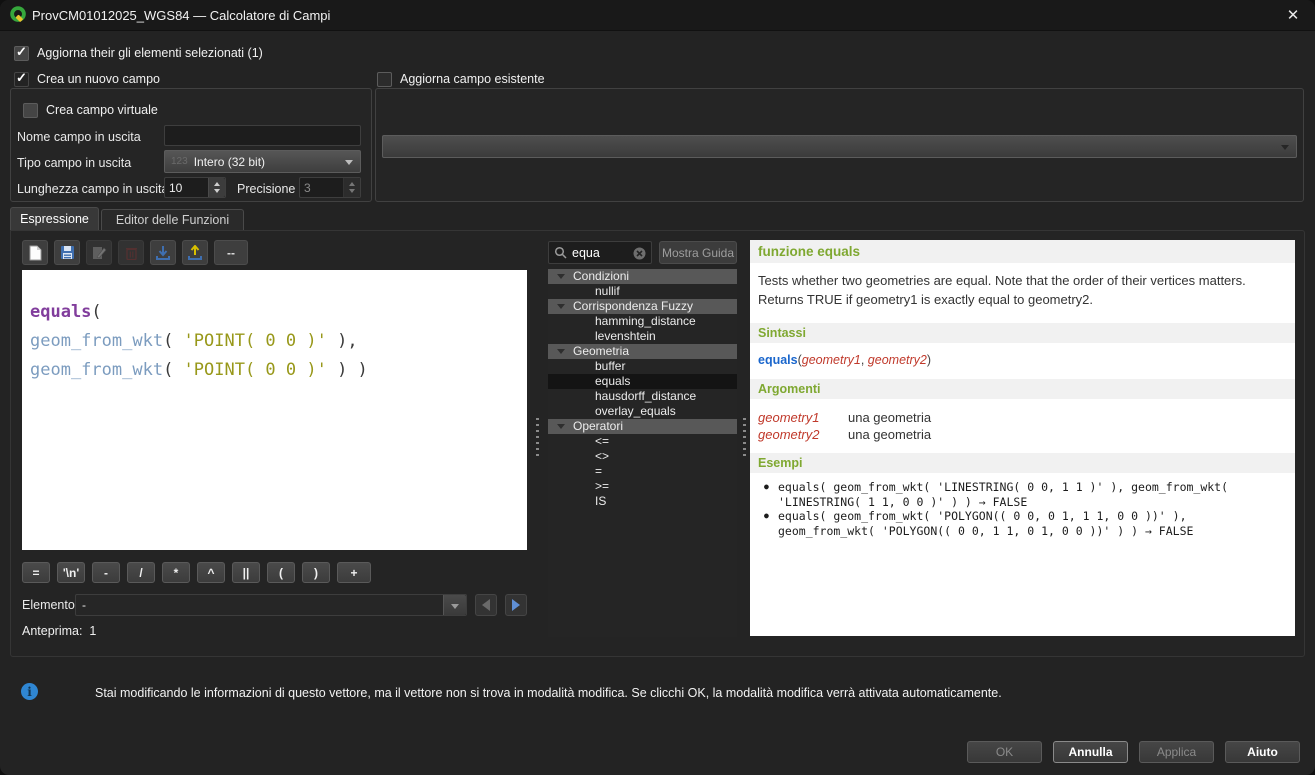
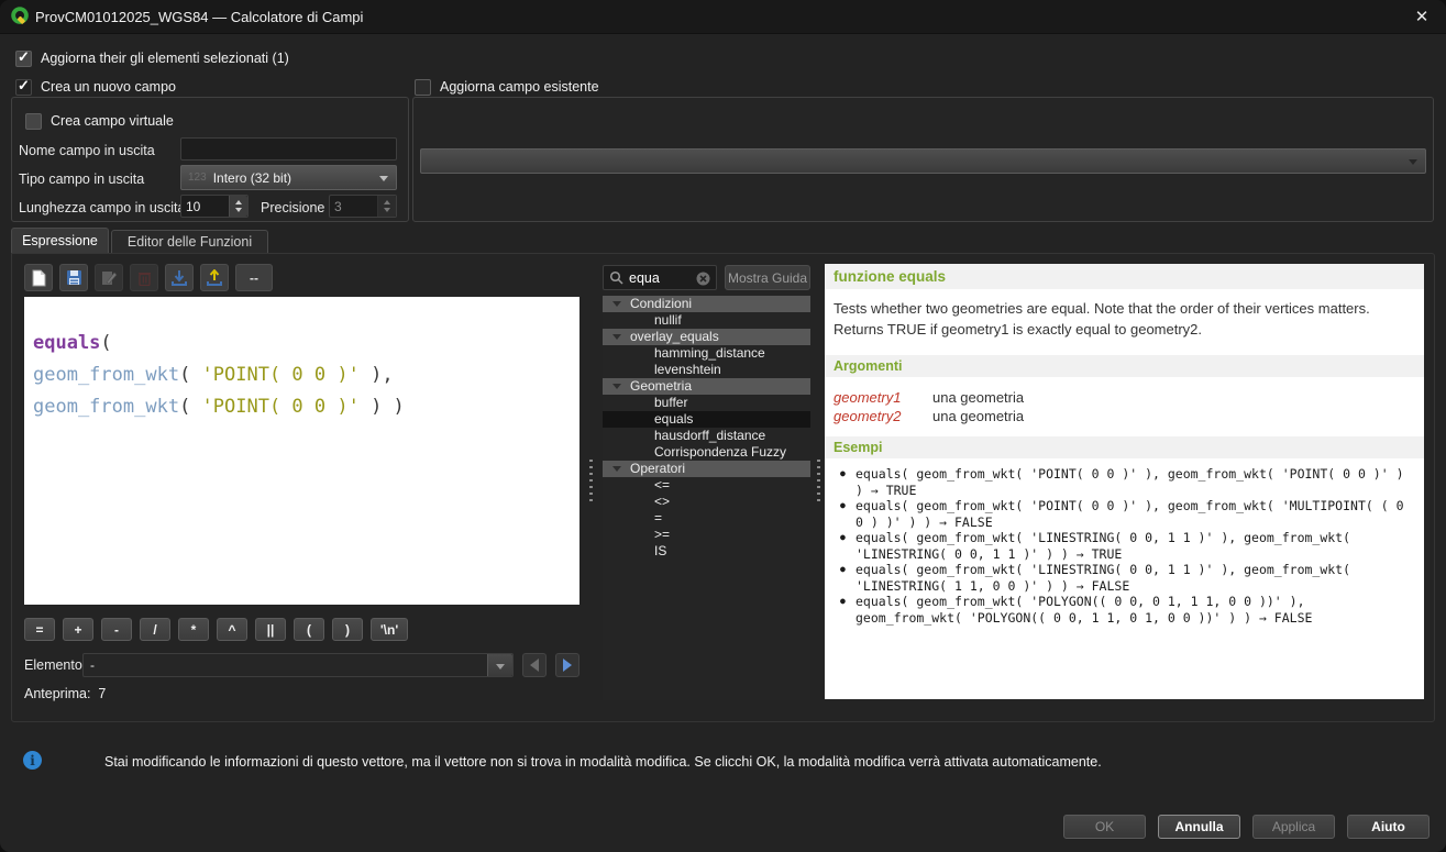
  ProvCM01012025_WGS84 — Calcolatore di Campi
  ✕
  Aggiorna their gli elementi selezionati (1)
  Crea un nuovo campo
  Aggiorna campo esistente
  Crea campo virtuale
  Nome campo in uscita
  Tipo campo in uscita
  123
  Intero (32 bit)
  Lunghezza campo in uscit
  10
  Precisione
  3
  Espressione
  Editor delle Funzioni
  --
  equals( geom_from_wkt( 'POINT( 0 0 )' ), geom_from_wkt( 'POINT( 0 0 )' ) )
  =
- '\n'
+ +
  -
  /
  *
  ^
  ||
  (
  )
- +
+ '\n'
  Elemento
  -
- Anteprima: 1
+ Anteprima: 7
  equa
  Mostra Guida
  Condizioni
  nullif
- Corrispondenza Fuzzy
+ overlay_equals
  hamming_distance
  levenshtein
  Geometria
  buffer
  equals
  hausdorff_distance
- overlay_equals
+ Corrispondenza Fuzzy
  Operatori
  <=
  <>
  =
  >=
  IS
  funzione equals
  Tests whether two geometries are equal. Note that the order of their vertices matters. Returns TRUE if geometry1 is exactly equal to geometry2.
- Sintassi
- equals(geometry1, geometry2)
  Argomenti
  geometry1
  una geometria
  geometry2
  una geometria
  Esempi
+ equals( geom_from_wkt( 'POINT( 0 0 )' ), geom_from_wkt( 'POINT( 0 0 )' ) ) → TRUE
+ equals( geom_from_wkt( 'POINT( 0 0 )' ), geom_from_wkt( 'MULTIPOINT( ( 0 0 ) )' ) ) → FALSE
+ equals( geom_from_wkt( 'LINESTRING( 0 0, 1 1 )' ), geom_from_wkt( 'LINESTRING( 0 0, 1 1 )' ) ) → TRUE
  equals( geom_from_wkt( 'LINESTRING( 0 0, 1 1 )' ), geom_from_wkt( 'LINESTRING( 1 1, 0 0 )' ) ) → FALSE
  equals( geom_from_wkt( 'POLYGON(( 0 0, 0 1, 1 1, 0 0 ))' ), geom_from_wkt( 'POLYGON(( 0 0, 1 1, 0 1, 0 0 ))' ) ) → FALSE
  i
  Stai modificando le informazioni di questo vettore, ma il vettore non si trova in modalità modifica. Se clicchi OK, la modalità modifica verrà attivata automaticamente.
  OK
  Annulla
  Applica
  Aiuto
